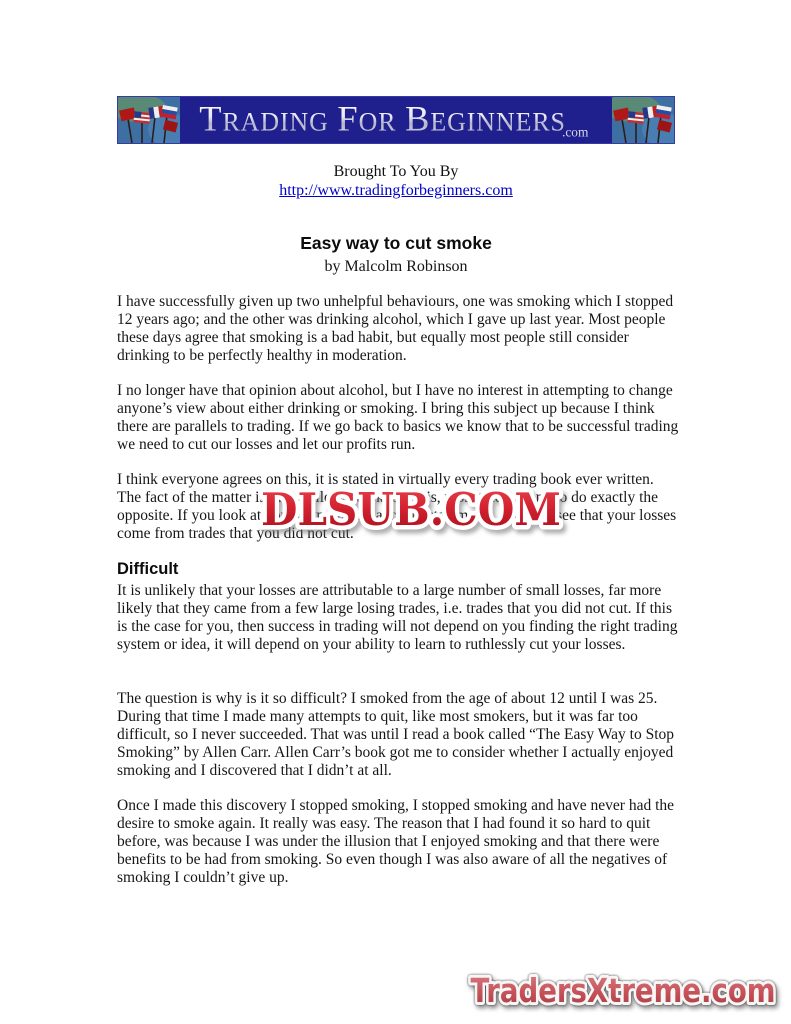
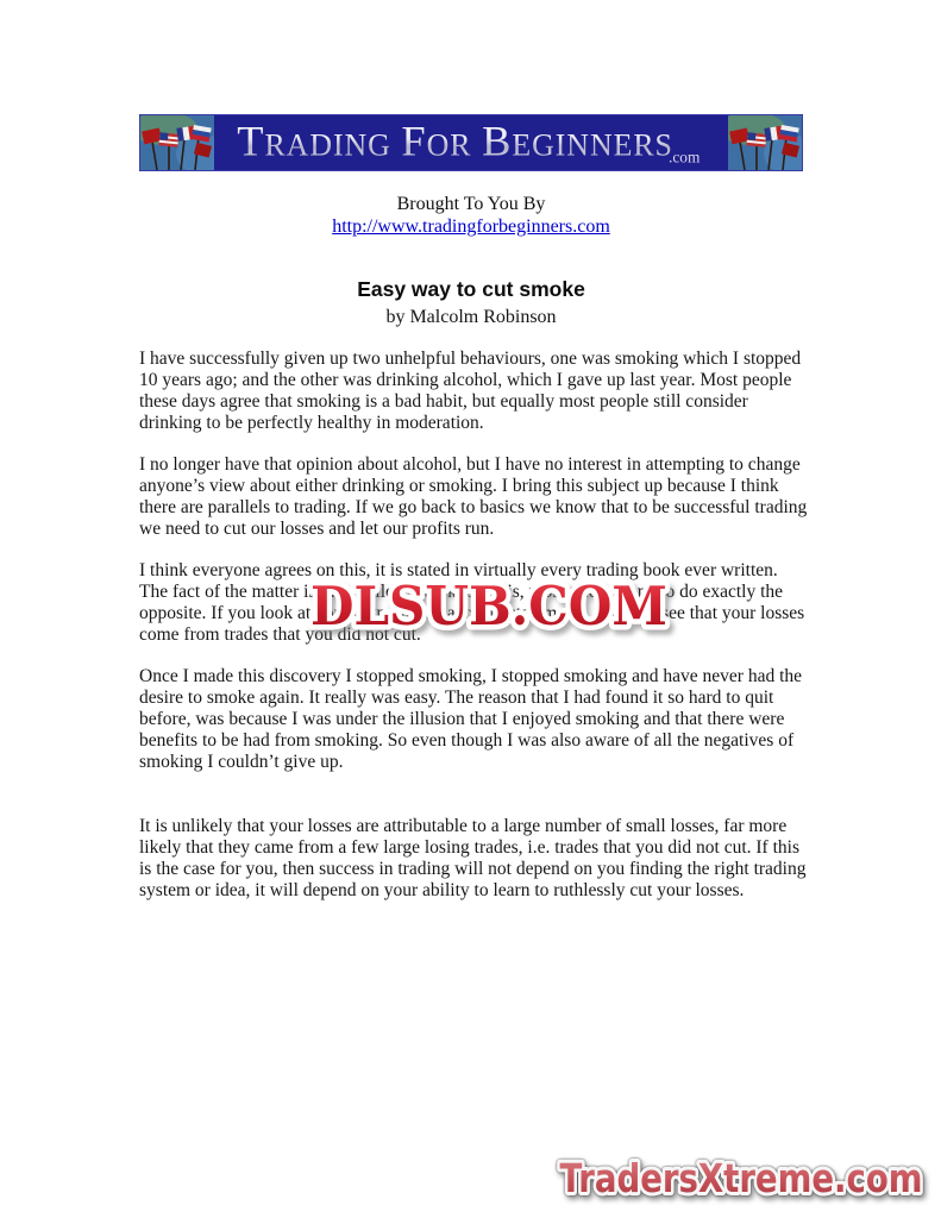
  TRADING FOR BEGINNERS
  .com
  Brought To You By
  http://www.tradingforbeginners.com
  Easy way to cut smoke
  by Malcolm Robinson
- I have successfully given up two unhelpful behaviours, one was smoking which I stopped 12 years ago; and the other was drinking alcohol, which I gave up last year. Most people these days agree that smoking is a bad habit, but equally most people still consider drinking to be perfectly healthy in moderation.
+ I have successfully given up two unhelpful behaviours, one was smoking which I stopped 10 years ago; and the other was drinking alcohol, which I gave up last year. Most people these days agree that smoking is a bad habit, but equally most people still consider drinking to be perfectly healthy in moderation.
  I no longer have that opinion about alcohol, but I have no interest in attempting to change anyone’s view about either drinking or smoking. I bring this subject up because I think there are parallels to trading. If we go back to basics we know that to be successful trading we need to cut our losses and let our profits run.
  I think everyone agrees on this, it is stated in virtually every trading book ever written. The fact of the matter is that while we all know this, most traders tend to do exactly the opposite. If you look at your own trading account statements, you will see that your losses come from trades that you did not cut.
- Difficult
- It is unlikely that your losses are attributable to a large number of small losses, far more likely that they came from a few large losing trades, i.e. trades that you did not cut. If this is the case for you, then success in trading will not depend on you finding the right trading system or idea, it will depend on your ability to learn to ruthlessly cut your losses.
+ Once I made this discovery I stopped smoking, I stopped smoking and have never had the desire to smoke again. It really was easy. The reason that I had found it so hard to quit before, was because I was under the illusion that I enjoyed smoking and that there were benefits to be had from smoking. So even though I was also aware of all the negatives of smoking I couldn’t give up.
- The question is why is it so difficult? I smoked from the age of about 12 until I was 25. During that time I made many attempts to quit, like most smokers, but it was far too difficult, so I never succeeded. That was until I read a book called “The Easy Way to Stop Smoking” by Allen Carr. Allen Carr’s book got me to consider whether I actually enjoyed smoking and I discovered that I didn’t at all.
- Once I made this discovery I stopped smoking, I stopped smoking and have never had the desire to smoke again. It really was easy. The reason that I had found it so hard to quit before, was because I was under the illusion that I enjoyed smoking and that there were benefits to be had from smoking. So even though I was also aware of all the negatives of smoking I couldn’t give up.
+ It is unlikely that your losses are attributable to a large number of small losses, far more likely that they came from a few large losing trades, i.e. trades that you did not cut. If this is the case for you, then success in trading will not depend on you finding the right trading system or idea, it will depend on your ability to learn to ruthlessly cut your losses.
  DLSUB.COM
  TradersXtreme.com
